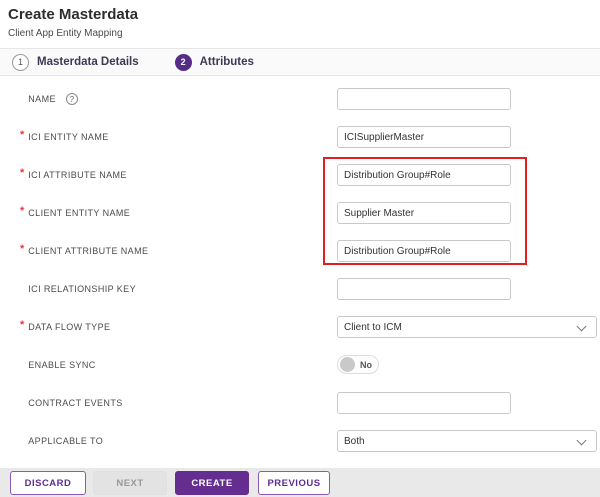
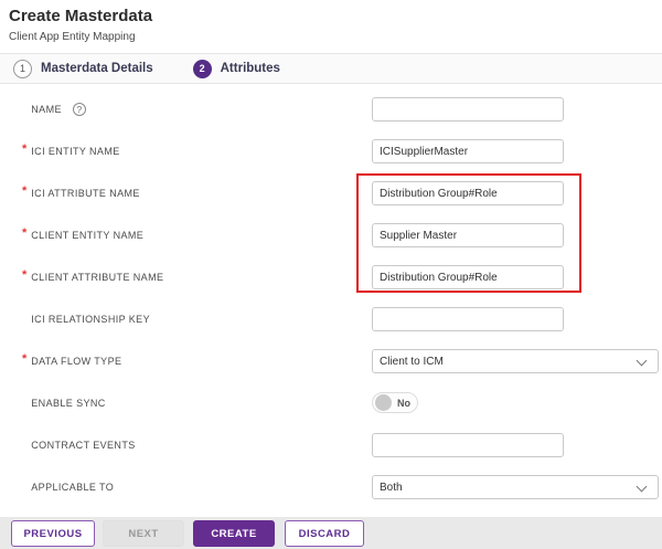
  Create Masterdata
  Client App Entity Mapping
  1
  Masterdata Details
  2
  Attributes
  NAME
  ?
  *
  ICI ENTITY NAME
  ICISupplierMaster
  *
  ICI ATTRIBUTE NAME
  Distribution Group#Role
  *
  CLIENT ENTITY NAME
  Supplier Master
  *
  CLIENT ATTRIBUTE NAME
  Distribution Group#Role
  ICI RELATIONSHIP KEY
  *
  DATA FLOW TYPE
  Client to ICM
  ENABLE SYNC
  No
  CONTRACT EVENTS
  APPLICABLE TO
  Both
- DISCARD
+ PREVIOUS
  NEXT
  CREATE
- PREVIOUS
+ DISCARD
